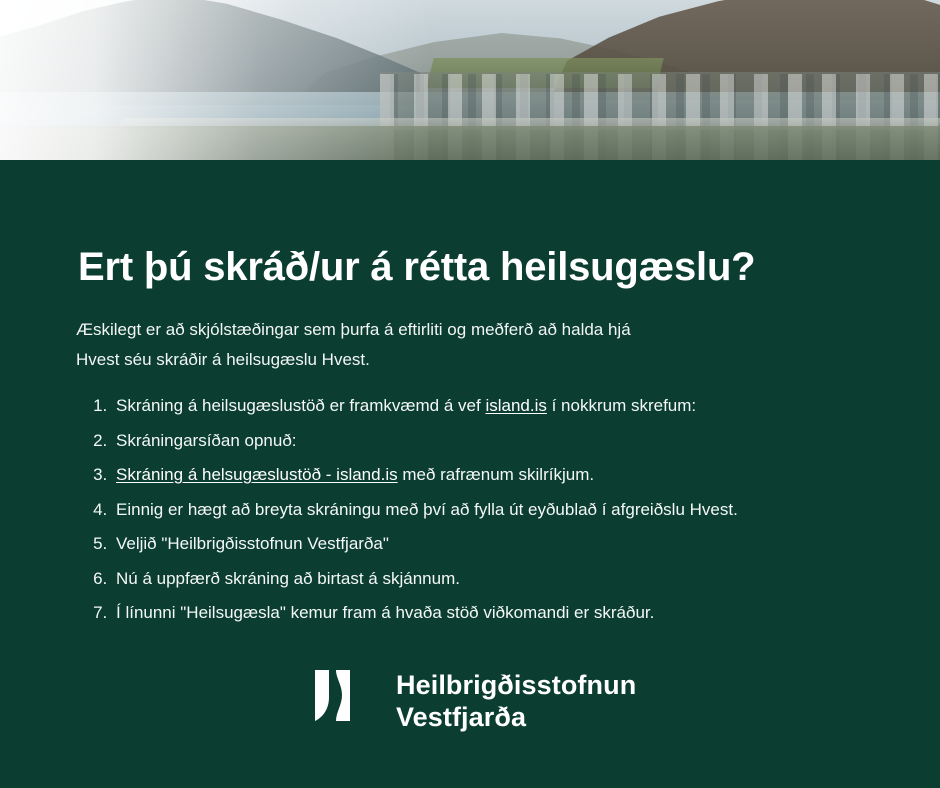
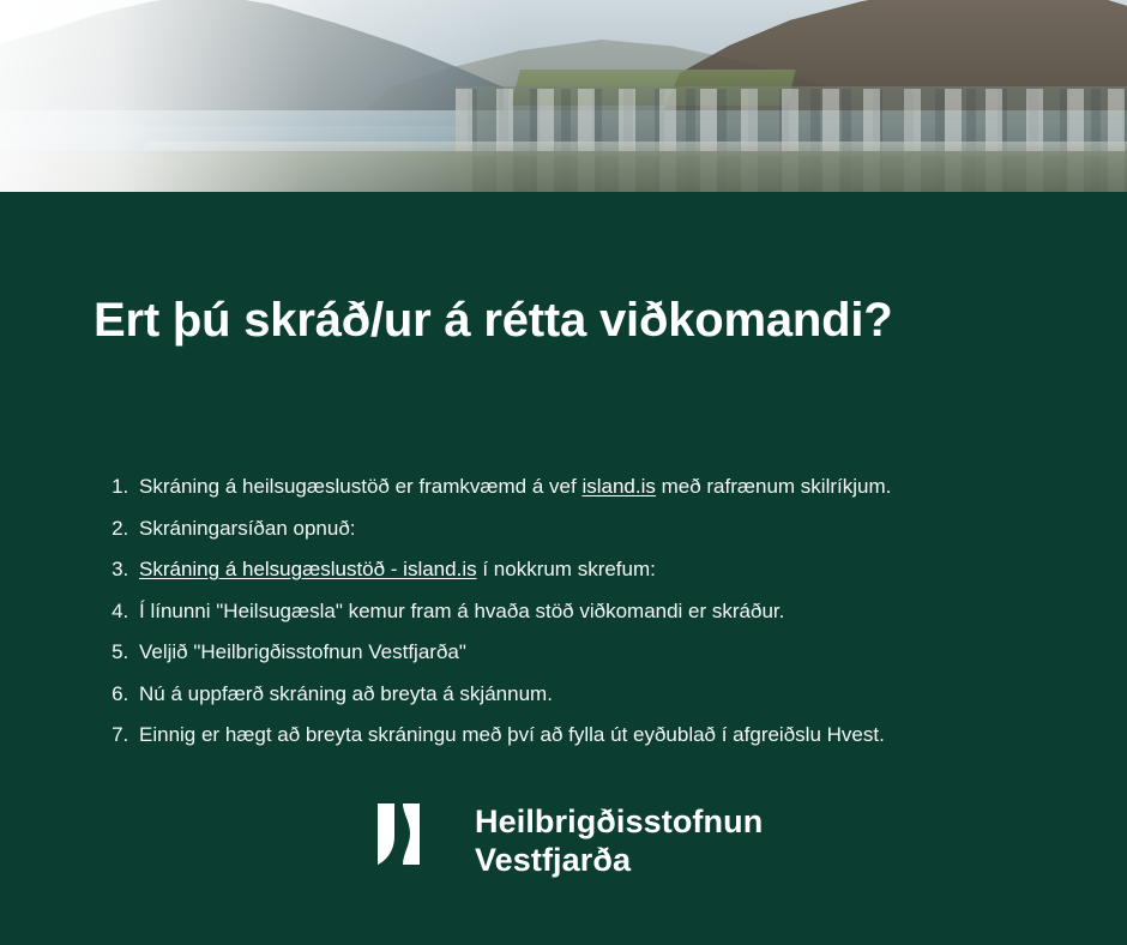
- Ert þú skráð/ur á rétta heilsugæslu?
+ Ert þú skráð/ur á rétta viðkomandi?
- Æskilegt er að skjólstæðingar sem þurfa á eftirliti og meðferð að halda hjá
- Hvest séu skráðir á heilsugæslu Hvest.
- Skráning á heilsugæslustöð er framkvæmd á vef island.is í nokkrum skrefum:
+ Skráning á heilsugæslustöð er framkvæmd á vef island.is með rafrænum skilríkjum.
  Skráningarsíðan opnuð:
- Skráning á helsugæslustöð - island.is með rafrænum skilríkjum.
+ Skráning á helsugæslustöð - island.is í nokkrum skrefum:
- Einnig er hægt að breyta skráningu með því að fylla út eyðublað í afgreiðslu Hvest.
+ Í línunni "Heilsugæsla" kemur fram á hvaða stöð viðkomandi er skráður.
  Veljið "Heilbrigðisstofnun Vestfjarða"
- Nú á uppfærð skráning að birtast á skjánnum.
+ Nú á uppfærð skráning að breyta á skjánnum.
- Í línunni "Heilsugæsla" kemur fram á hvaða stöð viðkomandi er skráður.
+ Einnig er hægt að breyta skráningu með því að fylla út eyðublað í afgreiðslu Hvest.
  Heilbrigðisstofnun
  Vestfjarða
